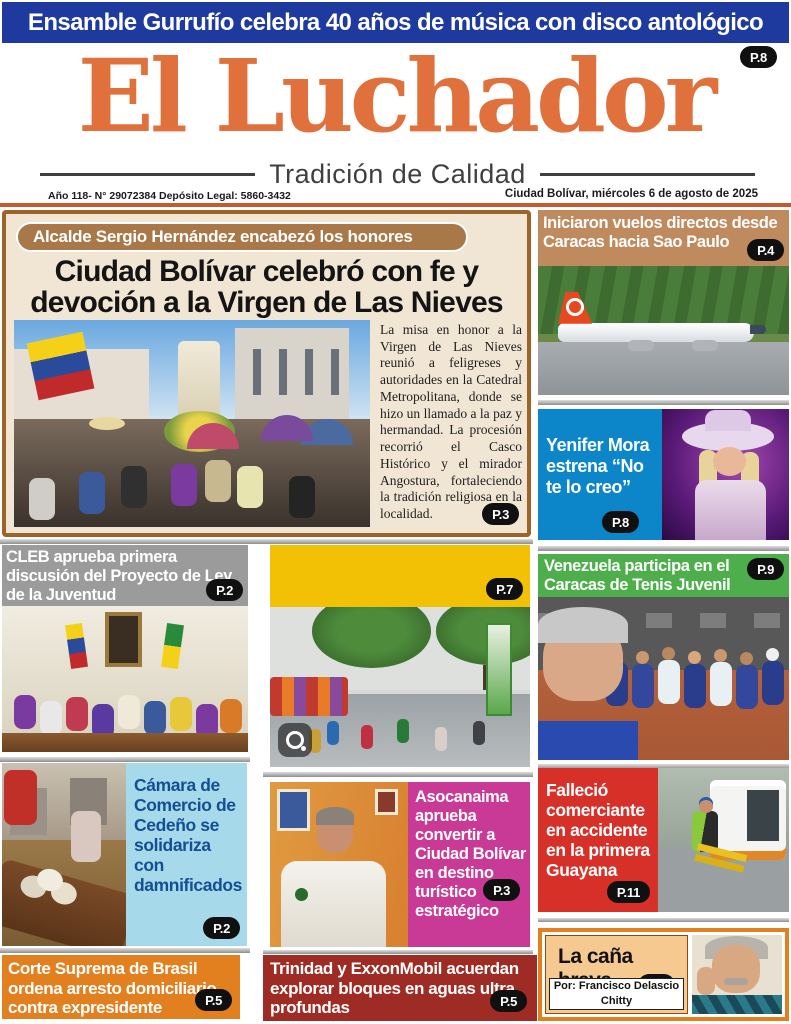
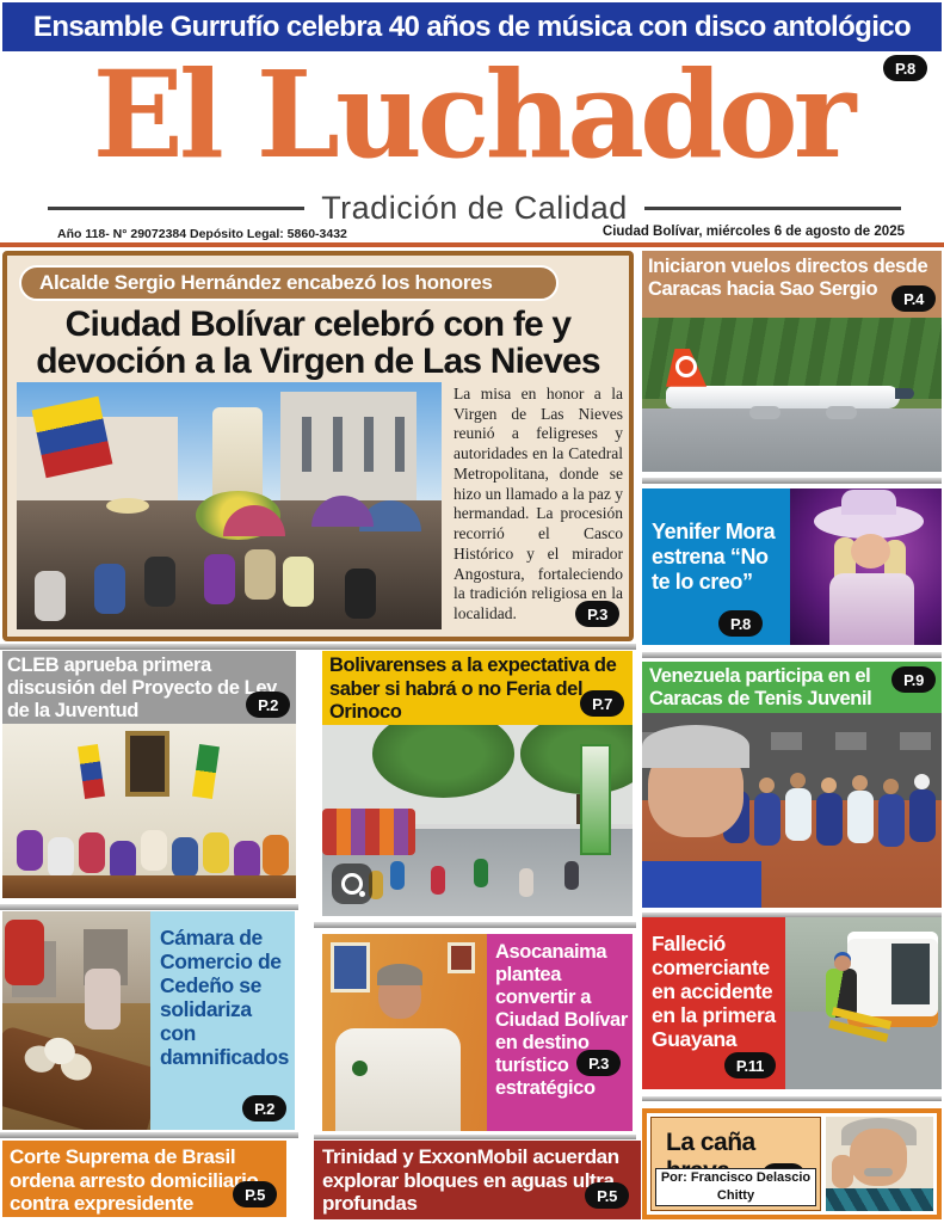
  Ensamble Gurrufío celebra 40 años de música con disco antológico
  P.8
  El Luchador
  Tradición de Calidad
  Año 118- N° 29072384 Depósito Legal: 5860-3432
  Ciudad Bolívar, miércoles 6 de agosto de 2025
  Alcalde Sergio Hernández encabezó los honores
  Ciudad Bolívar celebró con fe y devoción a la Virgen de Las Nieves
  La misa en honor a la Virgen de Las Nieves reunió a feligreses y autoridades en la Catedral Metropolitana, donde se hizo un llamado a la paz y hermandad. La procesión recorrió el Casco Histórico y el mirador Angostura, fortaleciendo la tradición religiosa en la localidad.
  P.3
- Iniciaron vuelos directos desde Caracas hacia Sao Paulo
+ Iniciaron vuelos directos desde Caracas hacia Sao Sergio
  P.4
  Yenifer Mora estrena “No te lo creo”
  P.8
  CLEB aprueba primera discusión del Proyecto de Ley de la Juventud
  P.2
+ Bolivarenses a la expectativa de saber si habrá o no Feria del Orinoco
  P.7
  Venezuela participa en el Caracas de Tenis Juvenil
  P.9
  Cámara de Comercio de Cedeño se solidariza con damnificados
  P.2
- Asocanaima aprueba convertir a Ciudad Bolívar en destino turístico estratégico
+ Asocanaima plantea convertir a Ciudad Bolívar en destino turístico estratégico
  P.3
  Falleció comerciante en accidente en la primera Guayana
  P.11
  Por: Francisco Delascio Chitty
  Corte Suprema de Brasil ordena arresto domiciliario contra expresidente
  P.5
  Trinidad y ExxonMobil acuerdan explorar bloques en aguas ultra profundas
  P.5
